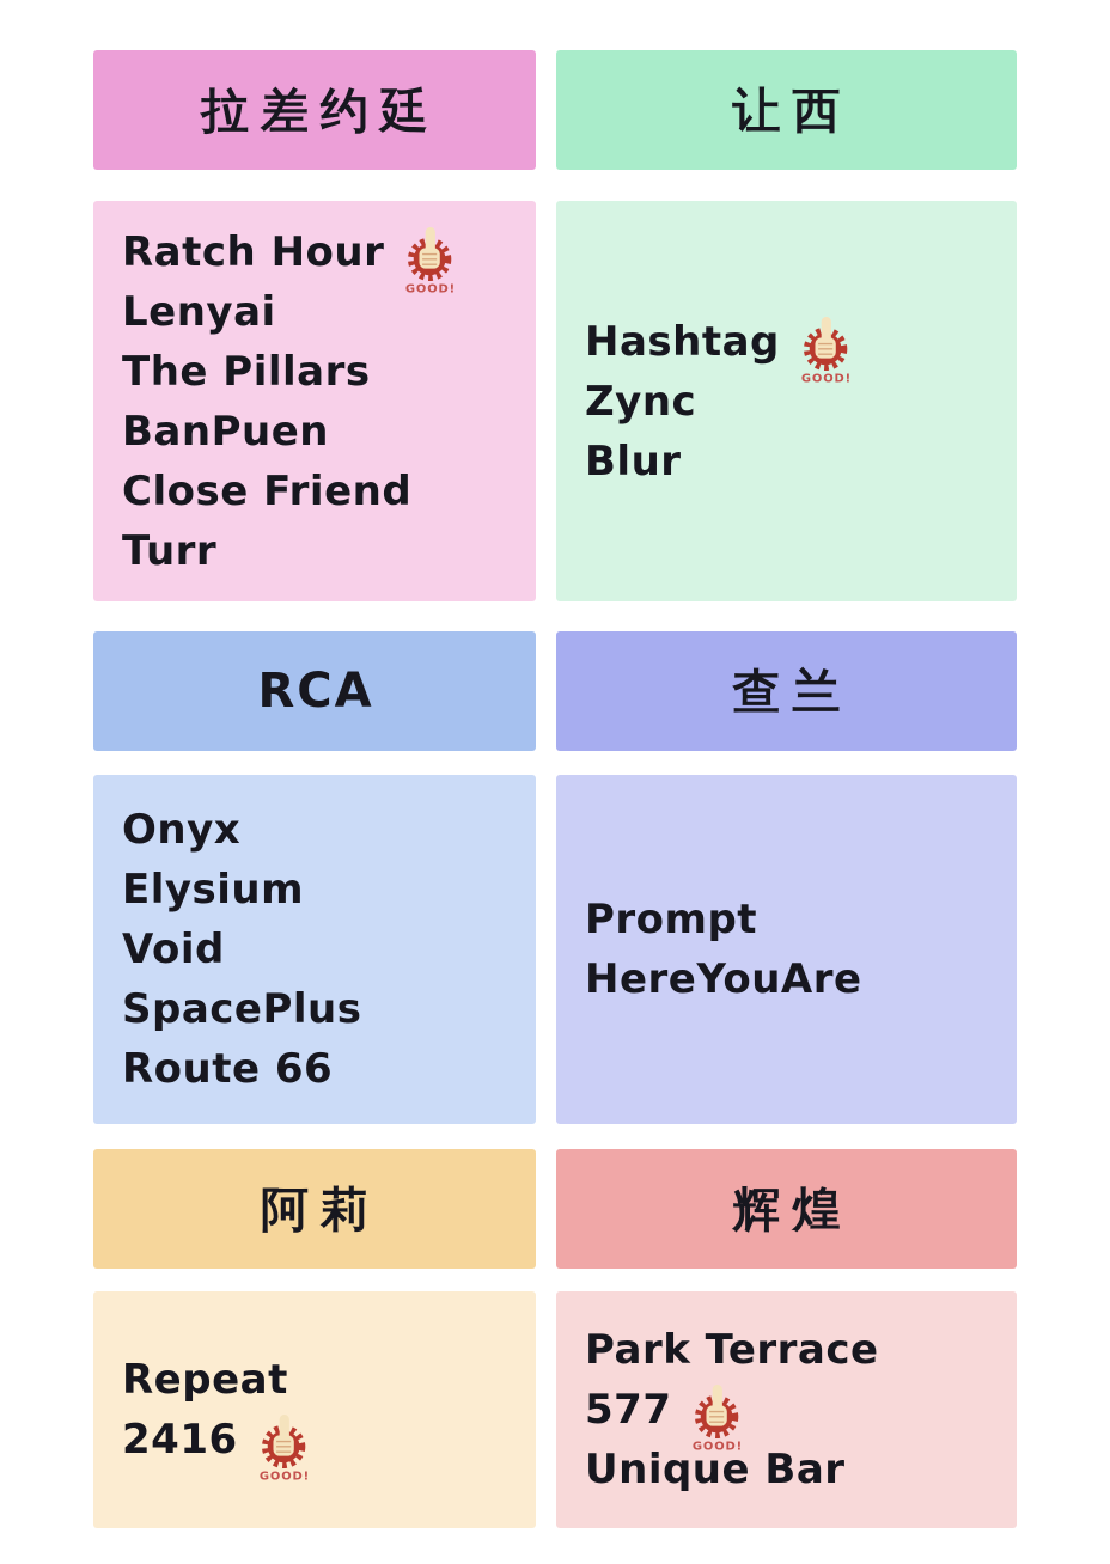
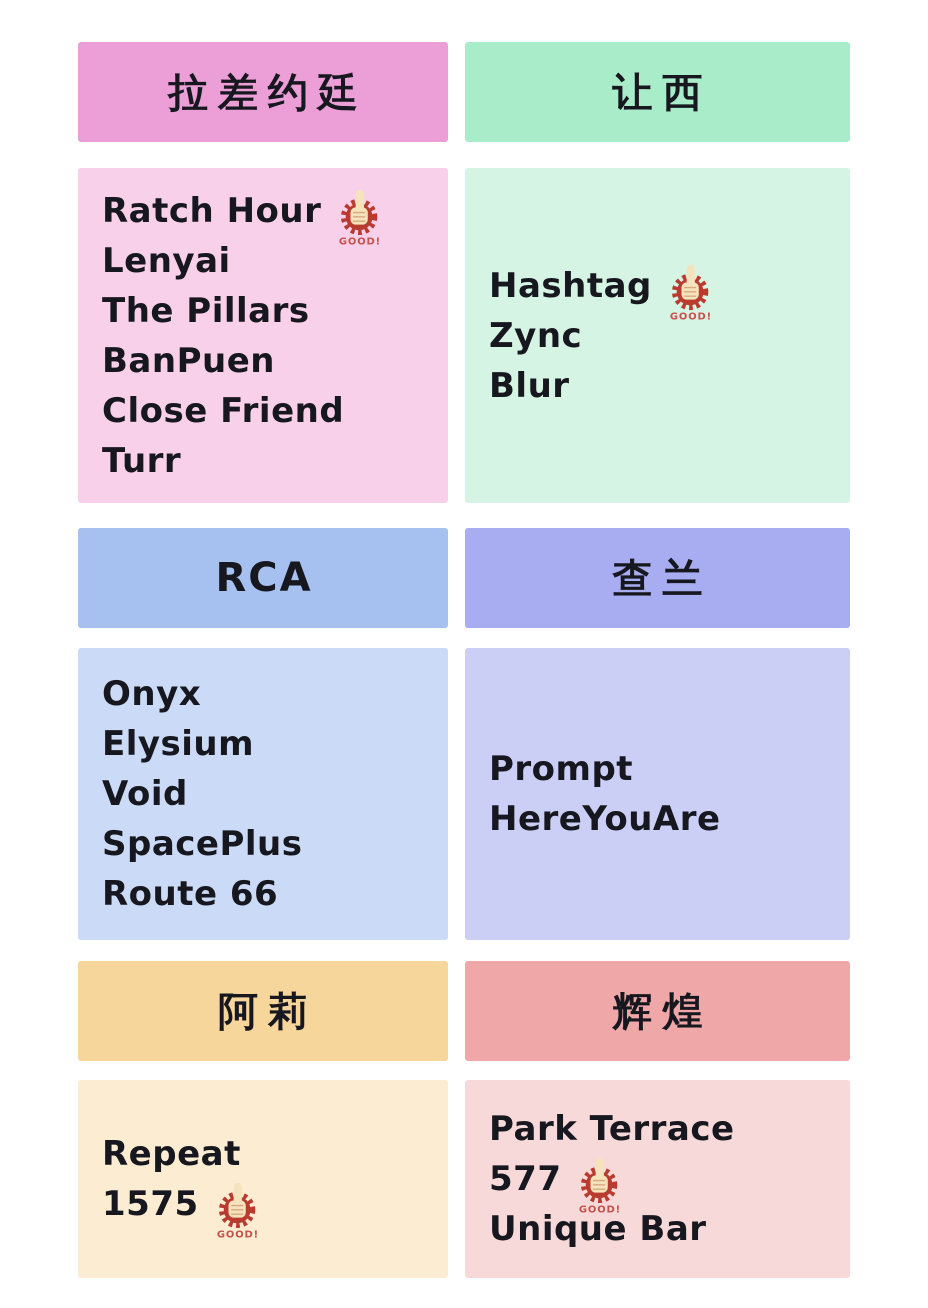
  拉差约廷
  Ratch Hour
  Lenyai
  The Pillars
  BanPuen
  Close Friend
  Turr
  RCA
  Onyx
  Elysium
  Void
  SpacePlus
  Route 66
  阿莉
  Repeat
- 2416
+ 1575
  让西
  Hashtag
  Zync
  Blur
  查兰
  Prompt
  HereYouAre
  辉煌
  Park Terrace
  577
  Unique Bar
